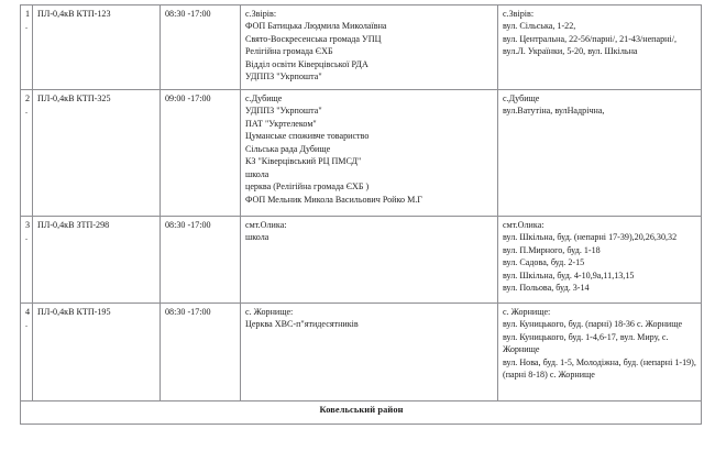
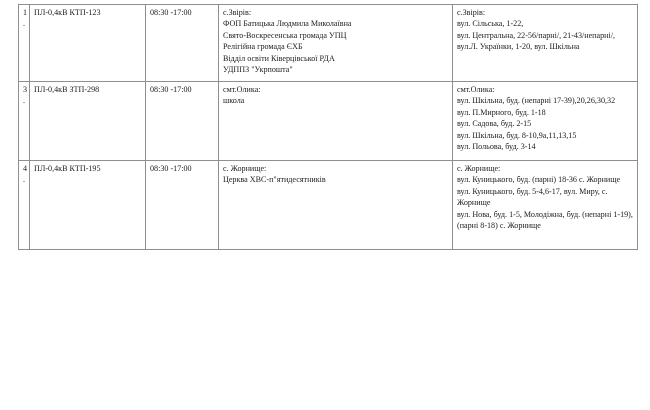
- 1.	ПЛ-0,4кВ КТП-123	08:30 -17:00	с.Звірів: ФОП Батицька Людмила Миколаївна Свято-Воскресенська громада УПЦ Релігійна громада ЄХБ Відділ освіти Ківерцівської РДА УДППЗ "Укрпошта"	с.Звірів: вул. Сільська, 1-22, вул. Центральна, 22-56/парні/, 21-43/непарні/, вул.Л. Українки, 5-20, вул. Шкільна
+ 1.	ПЛ-0,4кВ КТП-123	08:30 -17:00	с.Звірів: ФОП Батицька Людмила Миколаївна Свято-Воскресенська громада УПЦ Релігійна громада ЄХБ Відділ освіти Ківерцівської РДА УДППЗ "Укрпошта"	с.Звірів: вул. Сільська, 1-22, вул. Центральна, 22-56/парні/, 21-43/непарні/, вул.Л. Українки, 1-20, вул. Шкільна
- 2.	ПЛ-0,4кВ КТП-325	09:00 -17:00	с.Дубище УДППЗ "Укрпошта" ПАТ "Укртелеком" Цуманське споживче товариство Сільська рада Дубище КЗ "Ківерцівський РЦ ПМСД" школа церква (Релігійна громада ЄХБ ) ФОП Мельник Микола Васильович Ройко М.Г	с.Дубище вул.Ватутіна, вулНадрічна,
- 3.	ПЛ-0,4кВ ЗТП-298	08:30 -17:00	смт.Олика: школа	смт.Олика: вул. Шкільна, буд. (непарні 17-39),20,26,30,32 вул. П.Мирного, буд. 1-18 вул. Садова, буд. 2-15 вул. Шкільна, буд. 4-10,9а,11,13,15 вул. Польова, буд. 3-14
+ 3.	ПЛ-0,4кВ ЗТП-298	08:30 -17:00	смт.Олика: школа	смт.Олика: вул. Шкільна, буд. (непарні 17-39),20,26,30,32 вул. П.Мирного, буд. 1-18 вул. Садова, буд. 2-15 вул. Шкільна, буд. 8-10,9а,11,13,15 вул. Польова, буд. 3-14
- 4.	ПЛ-0,4кВ КТП-195	08:30 -17:00	с. Жорнище: Церква ХВС-п"ятидесятників	с. Жорнище: вул. Куницького, буд. (парні) 18-36 с. Жорнище вул. Куницького, буд. 1-4,6-17, вул. Миру, с. Жорнище вул. Нова, буд. 1-5, Молодіжна, буд. (непарні 1-19), (парні 8-18) с. Жорнище
+ 4.	ПЛ-0,4кВ КТП-195	08:30 -17:00	с. Жорнище: Церква ХВС-п"ятидесятників	с. Жорнище: вул. Куницького, буд. (парні) 18-36 с. Жорнище вул. Куницького, буд. 5-4,6-17, вул. Миру, с. Жорнище вул. Нова, буд. 1-5, Молодіжна, буд. (непарні 1-19), (парні 8-18) с. Жорнище
- Ковельський район
